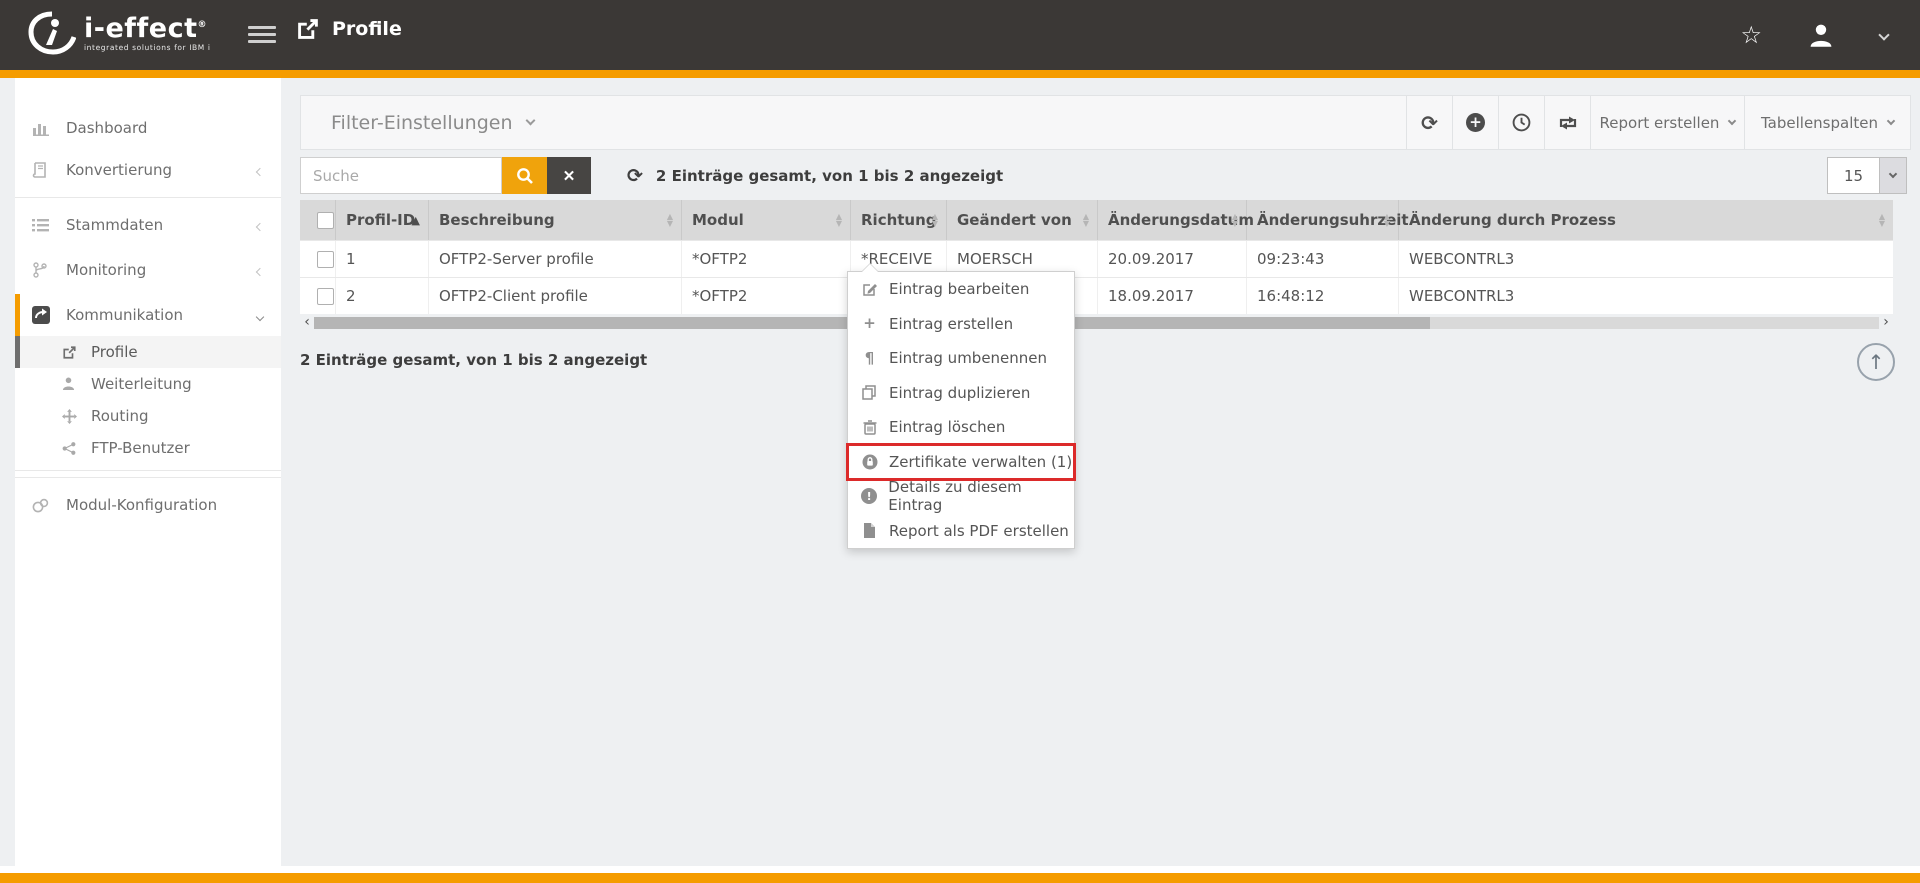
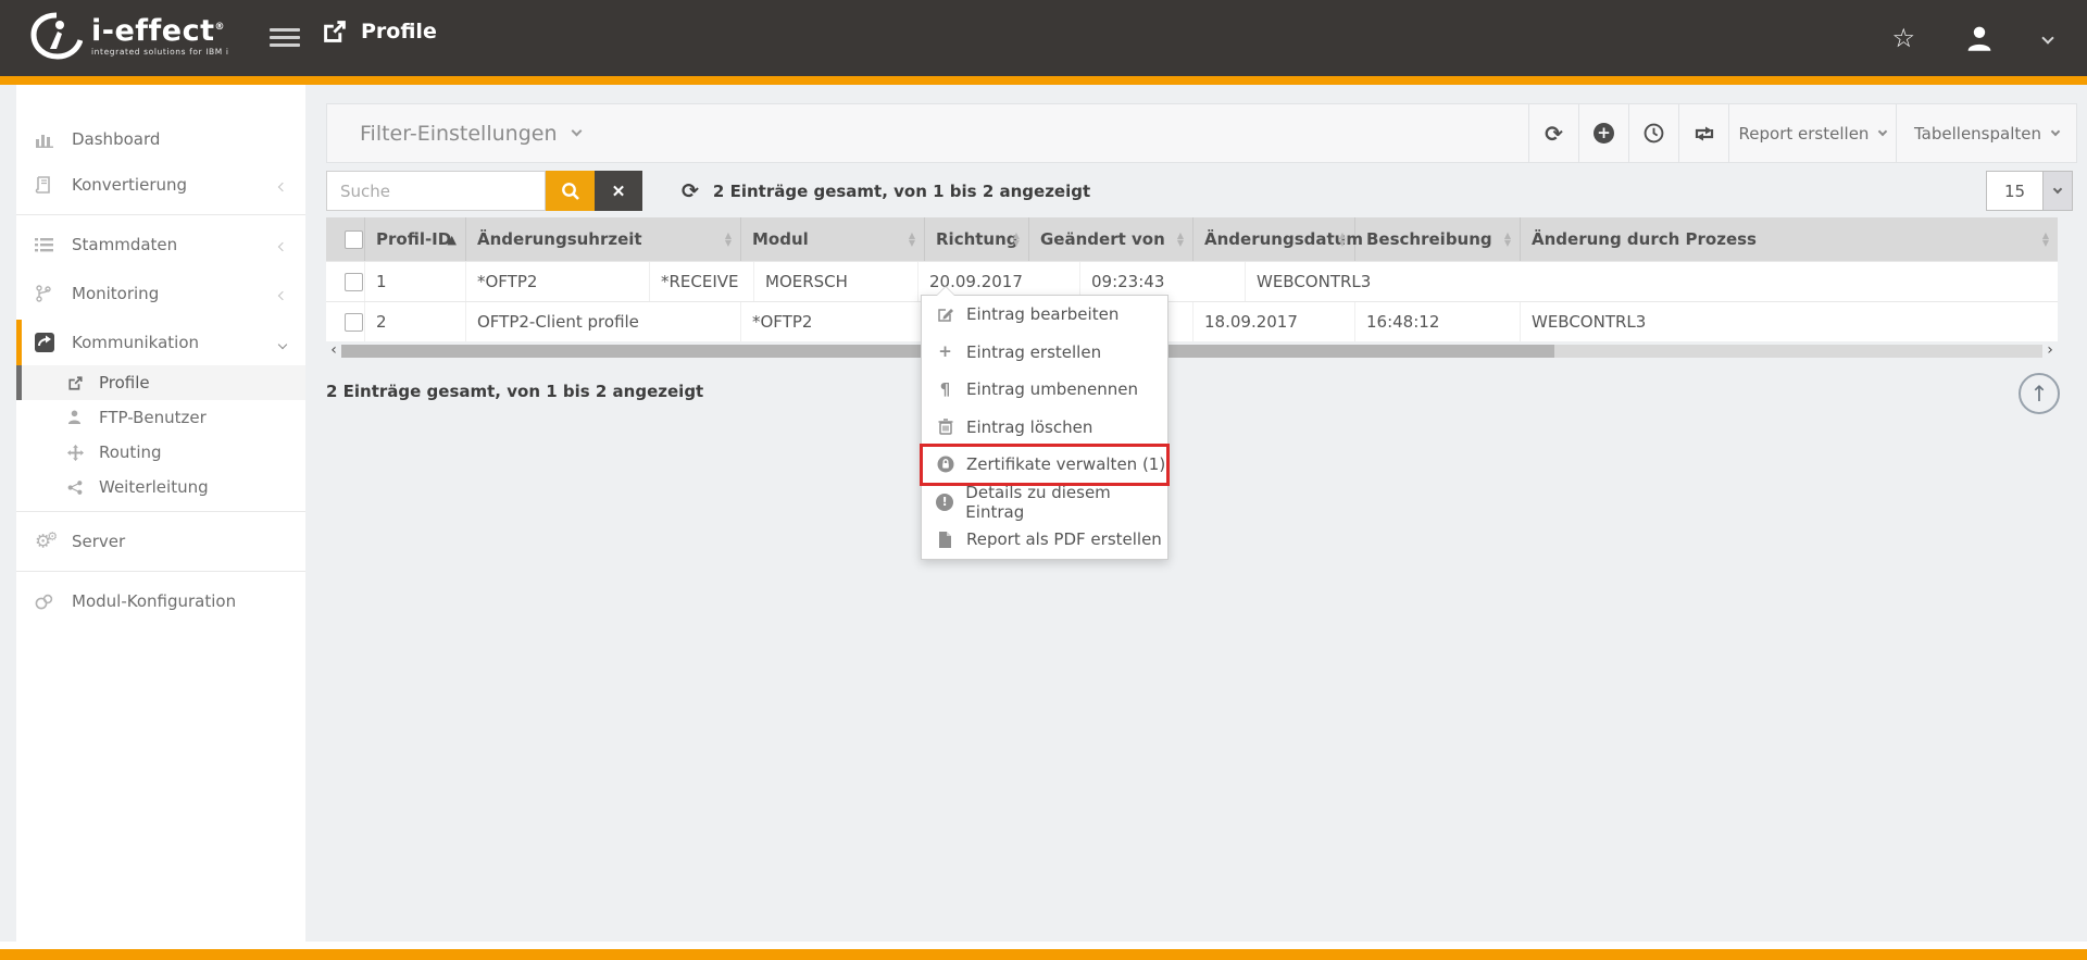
  i-effect®
  integrated solutions for IBM i
  Profile
  ☆
  Dashboard
  Konvertierung
  Stammdaten
  Monitoring
  Kommunikation
  Profile
- Weiterleitung
+ FTP-Benutzer
  Routing
- FTP-Benutzer
+ Weiterleitung
+ ⚙⚙
+ Server
  Modul-Konfiguration
  Filter-Einstellungen
  ⟳
  +
  Report erstellen
  Tabellenspalten
  Suche
  ✕
  ⟳
  2 Einträge gesamt, von 1 bis 2 angezeigt
  15
  Profil-ID
  ▲
- Beschreibung
+ Änderungsuhrzeit
  ▲
  ▼
  Modul
  ▲
  ▼
  Richtung
  ▲
  ▼
  Geändert von
  ▲
  ▼
  Änderungsdatum
  ▲
  ▼
- Änderungsuhrzeit
+ Beschreibung
  ▲
  ▼
  Änderung durch Prozess
  ▲
  ▼
  1
- OFTP2-Server profile
  *OFTP2
  *RECEIVE
  MOERSCH
  20.09.2017
  09:23:43
  WEBCONTRL3
  2
  OFTP2-Client profile
  *OFTP2
  18.09.2017
  16:48:12
  WEBCONTRL3
  ‹
  ›
  2 Einträge gesamt, von 1 bis 2 angezeigt
  ↑
  Eintrag bearbeiten
  +
  Eintrag erstellen
  ¶
  Eintrag umbenennen
- Eintrag duplizieren
  Eintrag löschen
  Zertifikate verwalten (1)
  !
  Details zu diesem Eintrag
  Report als PDF erstellen
